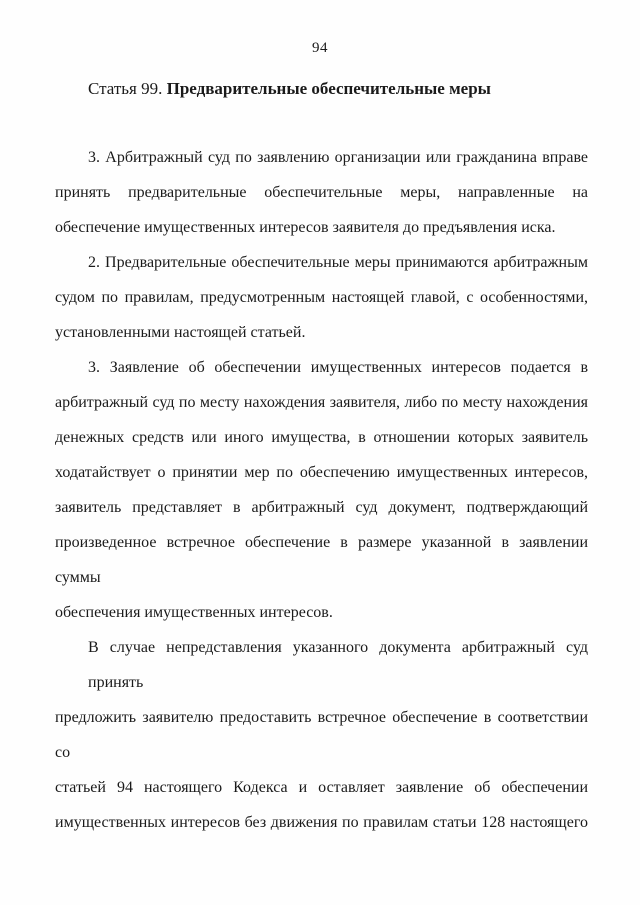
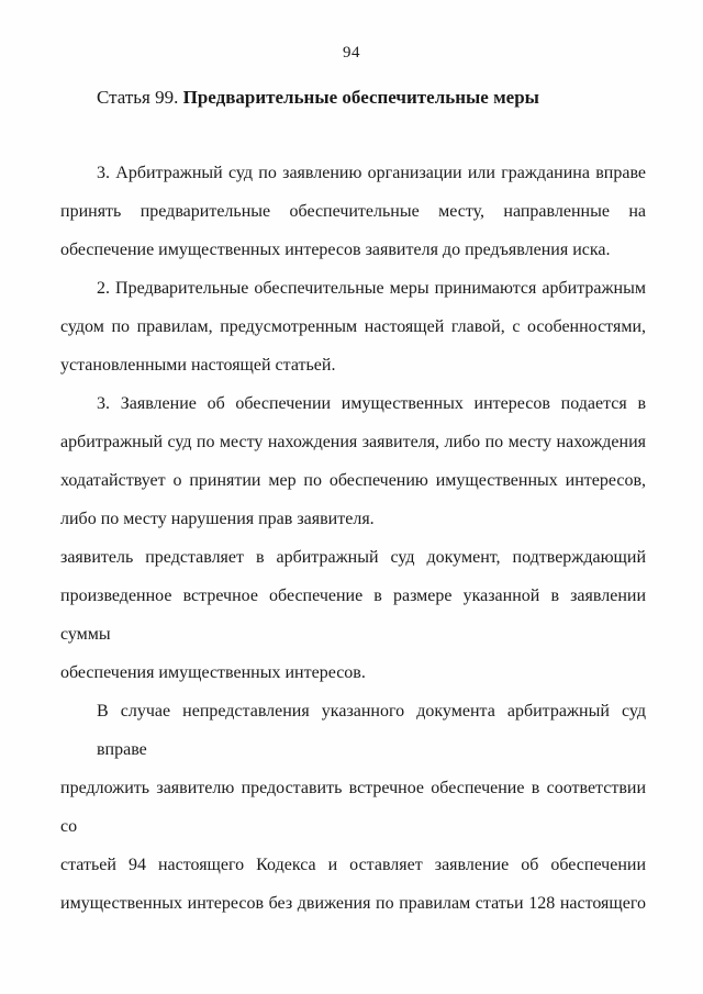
  94
  Статья 99. Предварительные обеспечительные меры
  3. Арбитражный суд по заявлению организации или гражданина вправе
- принять предварительные обеспечительные меры, направленные на
+ принять предварительные обеспечительные месту, направленные на
  обеспечение имущественных интересов заявителя до предъявления иска.
  2. Предварительные обеспечительные меры принимаются арбитражным
  судом по правилам, предусмотренным настоящей главой, с особенностями,
  установленными настоящей статьей.
  3. Заявление об обеспечении имущественных интересов подается в
  арбитражный суд по месту нахождения заявителя, либо по месту нахождения
- денежных средств или иного имущества, в отношении которых заявитель
  ходатайствует о принятии мер по обеспечению имущественных интересов,
+ либо по месту нарушения прав заявителя.
  заявитель представляет в арбитражный суд документ, подтверждающий
  произведенное встречное обеспечение в размере указанной в заявлении суммы
  обеспечения имущественных интересов.
- В случае непредставления указанного документа арбитражный суд принять
+ В случае непредставления указанного документа арбитражный суд вправе
  предложить заявителю предоставить встречное обеспечение в соответствии со
  статьей 94 настоящего Кодекса и оставляет заявление об обеспечении
  имущественных интересов без движения по правилам статьи 128 настоящего
